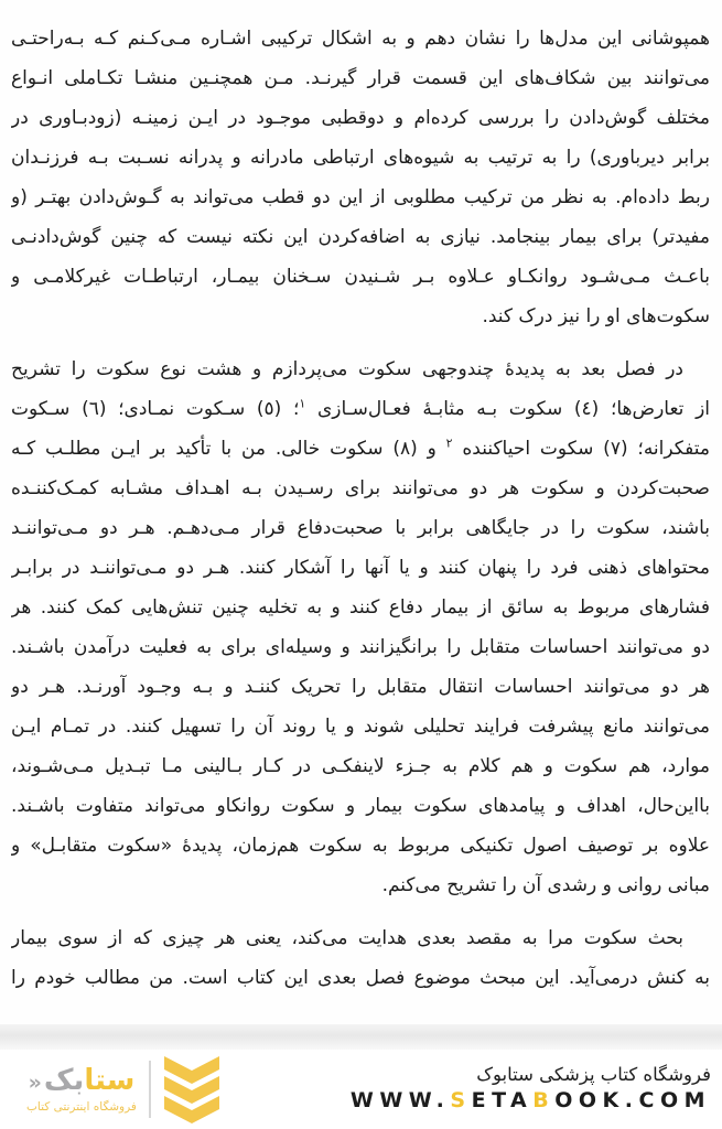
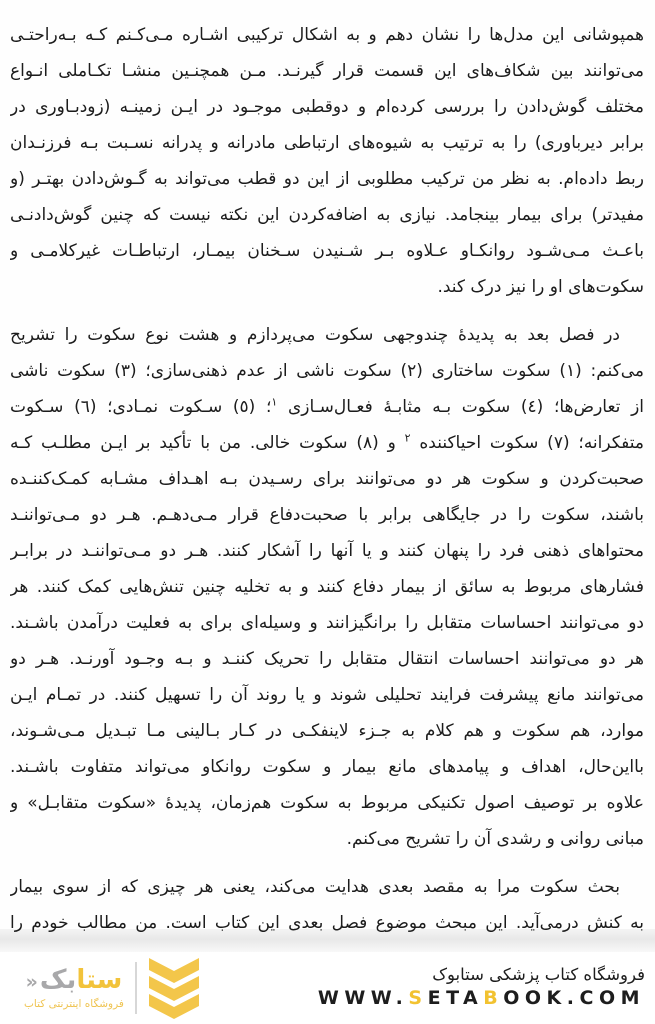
  همپوشانی این مدل‌ها را نشان دهم و به اشکال ترکیبی اشـاره مـی‌کـنم کـه بـه‌راحتـی
  می‌توانند بین شکاف‌های این قسمت قرار گیرنـد. مـن همچنـین منشـا تکـاملی انـواع
  مختلف گوش‌دادن را بررسی کرده‌ام و دوقطبی موجـود در ایـن زمینـه (زودبـاوری در
  برابر دیرباوری) را به ترتیب به شیوه‌های ارتباطی مادرانه و پدرانه نسـبت بـه فرزنـدان
  ربط داده‌ام. به نظر من ترکیب مطلوبی از این دو قطب می‌تواند به گـوش‌دادن بهتـر (و
  مفیدتر) برای بیمار بینجامد. نیازی به اضافه‌کردن این نکته نیست که چنین گوش‌دادنـی
  باعـث مـی‌شـود روانکـاو عـلاوه بـر شـنیدن سـخنان بیمـار، ارتباطـات غیرکلامـی و
  سکوت‌های او را نیز درک کند.
  در فصل بعد به پدیدۀ چندوجهی سکوت می‌پردازم و هشت نوع سکوت را تشریح
+ می‌کنم: (۱) سکوت ساختاری (۲) سکوت ناشی از عدم ذهنی‌سازی؛ (۳) سکوت ناشی
  از تعارض‌ها؛ (٤) سکوت بـه مثابـۀ فعـال‌سـازی ۱؛ (٥) سـکوت نمـادی؛ (٦) سـکوت
  متفکرانه؛ (۷) سکوت احیاکننده ۲ و (۸) سکوت خالی. من با تأکید بر ایـن مطلـب کـه
  صحبتکردن و سکوت هر دو می‌توانند برای رسـیدن بـه اهـداف مشـابه کمـک‌کننـده
  باشند، سکوت را در جایگاهی برابر با صحبت‌دفاع قرار مـی‌دهـم. هـر دو مـی‌تواننـد
  محتواهای ذهنی فرد را پنهان کنند و یا آنها را آشکار کنند. هـر دو مـیتواننـد در برابـر
  فشارهای مربوط به سائق از بیمار دفاع کنند و به تخلیه چنین تنش‌هایی کمک کنند. هر
  دو می‌توانند احساسات متقابل را برانگیزانند و وسیله‌ای برای به فعلیت درآمدن باشـند.
  هر دو می‌توانند احساسات انتقال متقابل را تحریک کننـد و بـه وجـود آورنـد. هـر دو
  می‌توانند مانع پیشرفت فرایند تحلیلی شوند و یا روند آن را تسهیل کنند. در تمـام ایـن
  موارد، هم سکوت و هم کلام به جـزء لاینفکـی در کـار بـالینی مـا تبـدیل مـی‌شـوند،
- بااین‌حال، اهداف و پیامدهای سکوت بیمار و سکوت روانکاو می‌تواند متفاوت باشـند.
+ بااین‌حال، اهداف و پیامدهای مانع بیمار و سکوت روانکاو می‌تواند متفاوت باشـند.
  علاوه بر توصیف اصول تکنیکی مربوط به سکوت هم‌زمان، پدیدۀ «سکوت متقابـل» و
  مبانی روانی و رشدی آن را تشریح می‌کنم.
  بحث سکوت مرا به مقصد بعدی هدایت می‌کند، یعنی هر چیزی که از سوی بیمار
  به کنش درمی‌آید. این مبحث موضوع فصل بعدی این کتاب است. من مطالب خودم را
  ستابک«
  فروشگاه اینترنتی کتاب
  فروشگاه کتاب پزشکی ستابوک
  WWW.SETABOOK.COM
